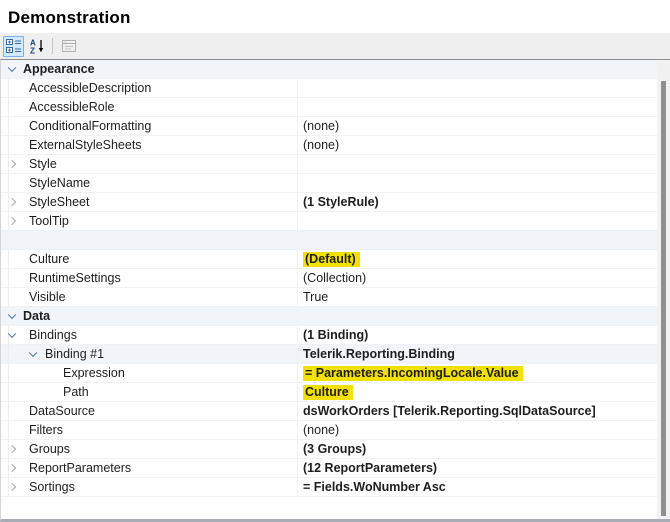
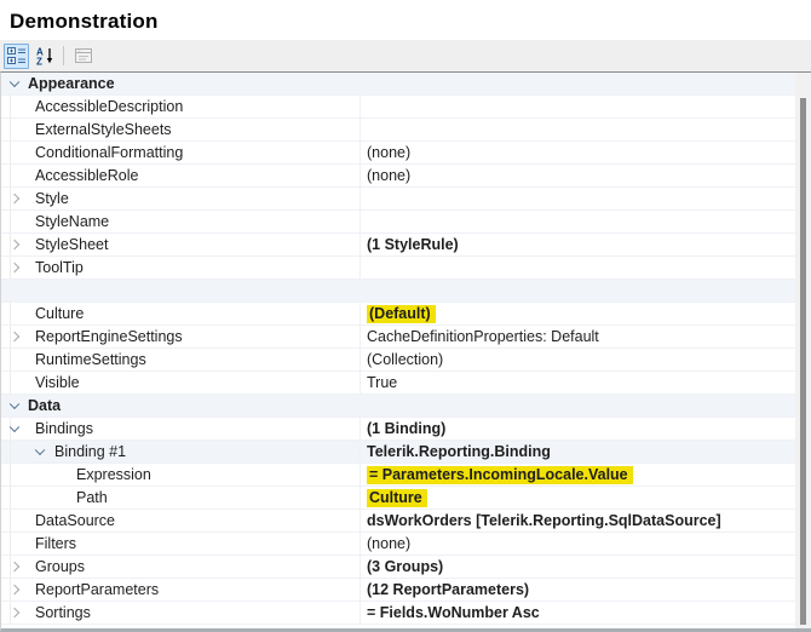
  Demonstration
  A
  Z
  Appearance
  AccessibleDescription
- AccessibleRole
+ ExternalStyleSheets
  ConditionalFormatting
  (none)
- ExternalStyleSheets
+ AccessibleRole
  (none)
  Style
  StyleName
  StyleSheet
  (1 StyleRule)
  ToolTip
  Culture
  (Default)
+ ReportEngineSettings
+ CacheDefinitionProperties: Default
  RuntimeSettings
  (Collection)
  Visible
  True
  Data
  Bindings
  (1 Binding)
  Binding #1
  Telerik.Reporting.Binding
  Expression
  = Parameters.IncomingLocale.Value
  Path
  Culture
  DataSource
  dsWorkOrders [Telerik.Reporting.SqlDataSource]
  Filters
  (none)
  Groups
  (3 Groups)
  ReportParameters
  (12 ReportParameters)
  Sortings
  = Fields.WoNumber Asc
